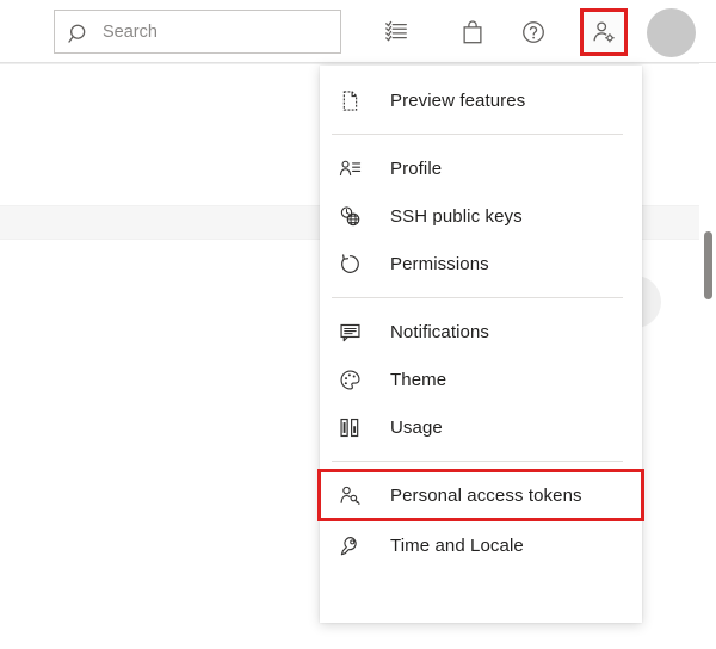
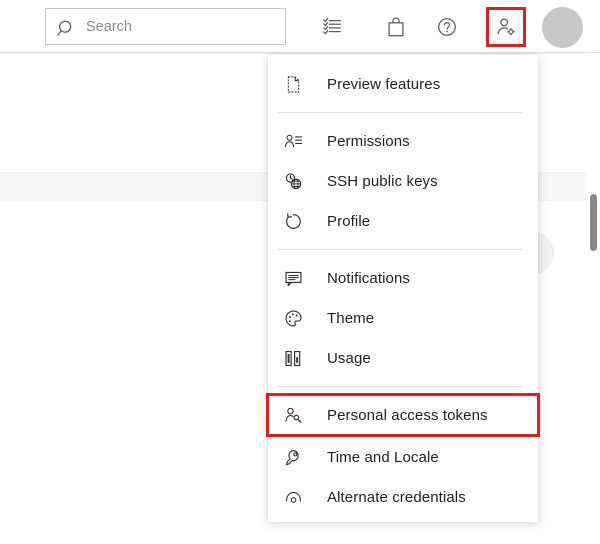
  Search
  Preview features
- Profile
+ Permissions
  SSH public keys
- Permissions
+ Profile
  Notifications
  Theme
  Usage
  Personal access tokens
  Time and Locale
+ Alternate credentials
